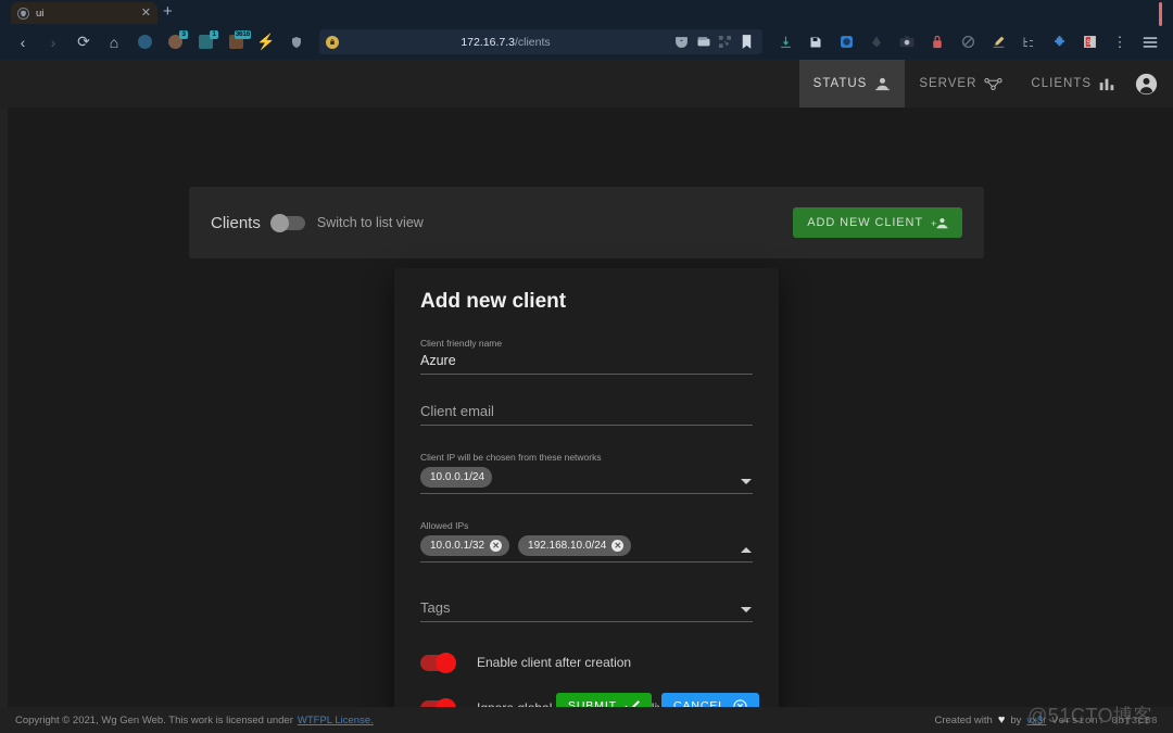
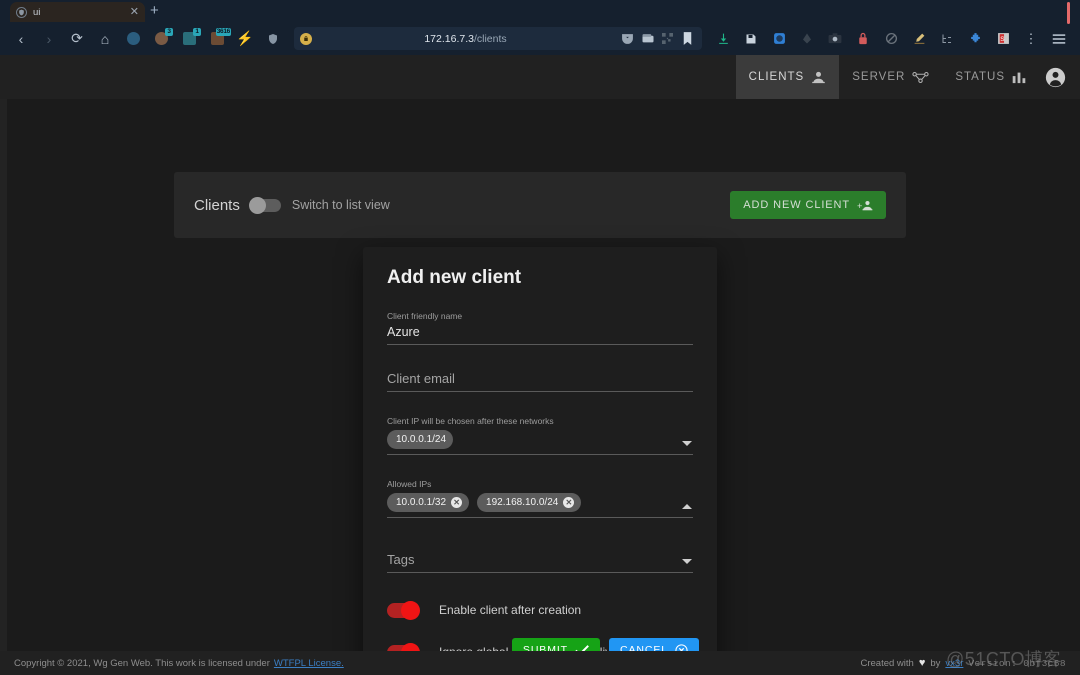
  ui
  ✕
  +
  ‹
  ›
  ⟳
  ⌂
  ⚡
  172.16.7.3/clients
  ⋮
- STATUS
+ CLIENTS
  SERVER
- CLIENTS
+ STATUS
  Clients
  Switch to list view
  ADD NEW CLIENT
  +
  Add new client
  Client friendly name
  Azure
  Client email
- Client IP will be chosen from these networks
+ Client IP will be chosen after these networks
  10.0.0.1/24
  Allowed IPs
  10.0.0.1/32
  ✕
  192.168.10.0/24
  ✕
  Tags
  Enable client after creation
  SUBMIT
  CANCEL
  Copyright © 2021, Wg Gen Web. This work is licensed under
  WTFPL License.
  Created with
  ♥
  by
  vx3r
  Version: 0bf3c68
  @51CTO博客
